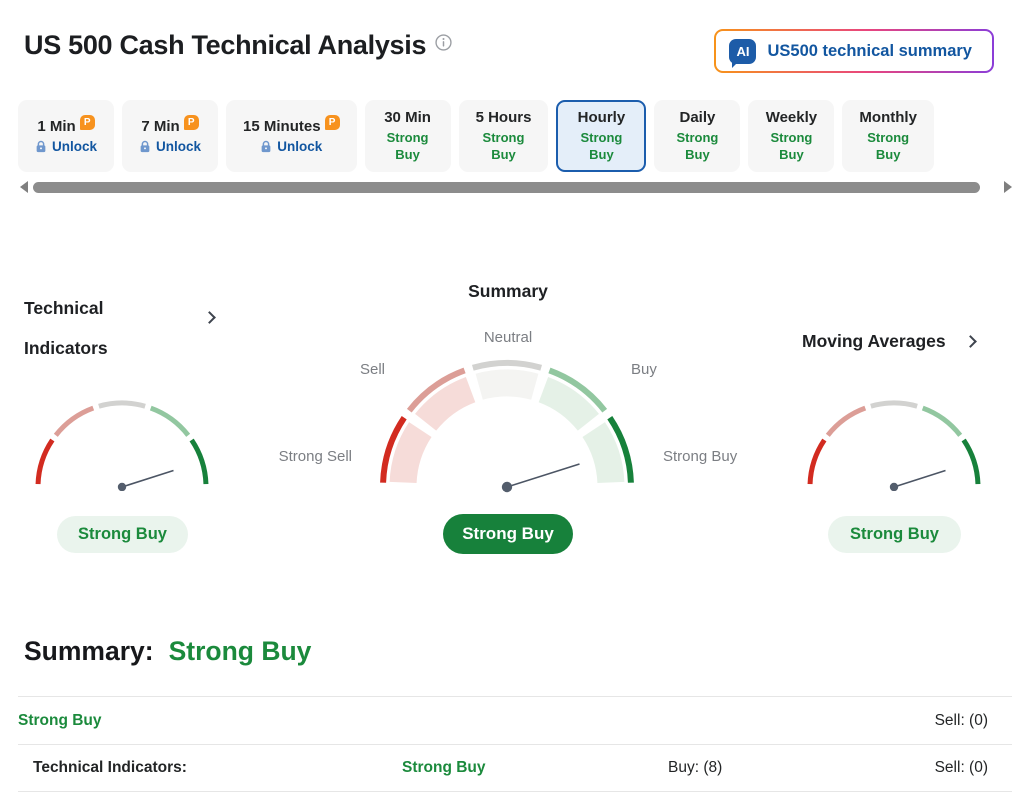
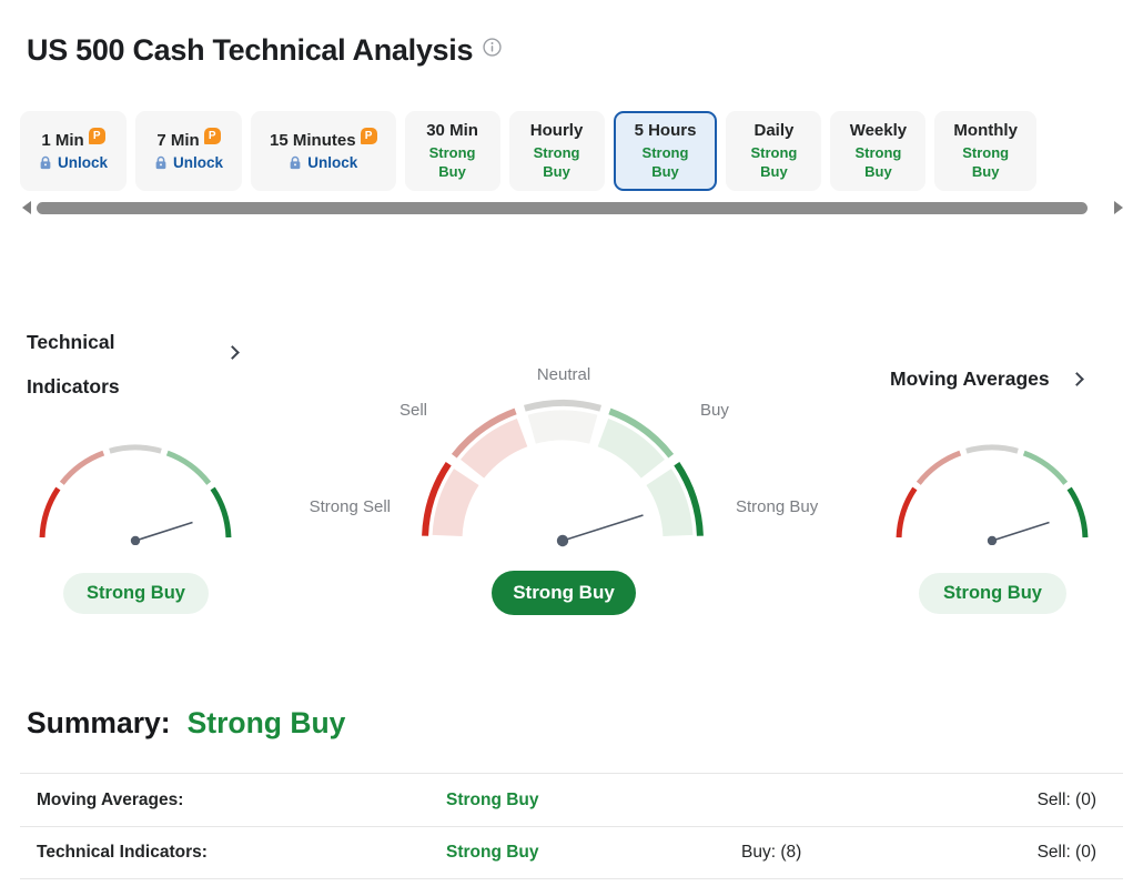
  US 500 Cash Technical Analysis
- AI
- US500 technical summary
  1 Min
  P
  Unlock
  7 Min
  P
  Unlock
  15 Minutes
  P
  Unlock
  30 Min
  Strong Buy
- 5 Hours
+ Hourly
  Strong Buy
- Hourly
+ 5 Hours
  Strong Buy
  Daily
  Strong Buy
  Weekly
  Strong Buy
  Monthly
  Strong Buy
  Technical Indicators
- Summary
  Moving Averages
  Neutral
  Sell
  Buy
  Strong Sell
  Strong Buy
  Strong Buy
  Strong Buy
  Strong Buy
  Summary:
  Strong Buy
+ Moving Averages:
  Strong Buy
  Sell: (0)
  Technical Indicators:
  Strong Buy
  Buy: (8)
  Sell: (0)
